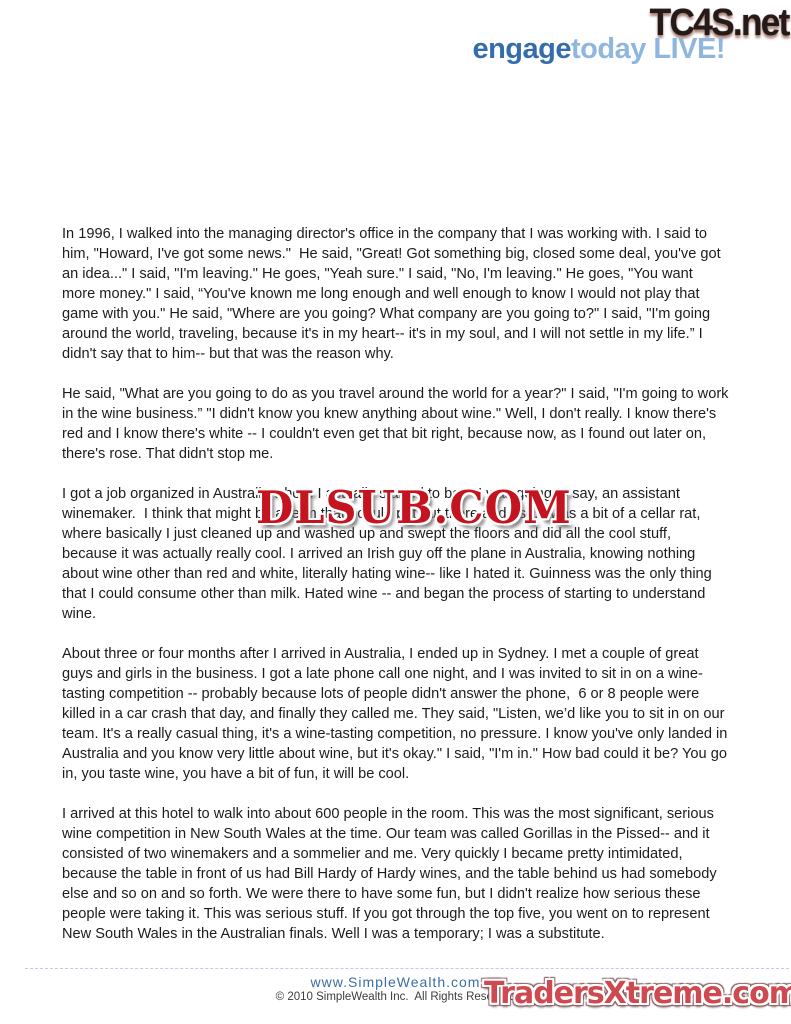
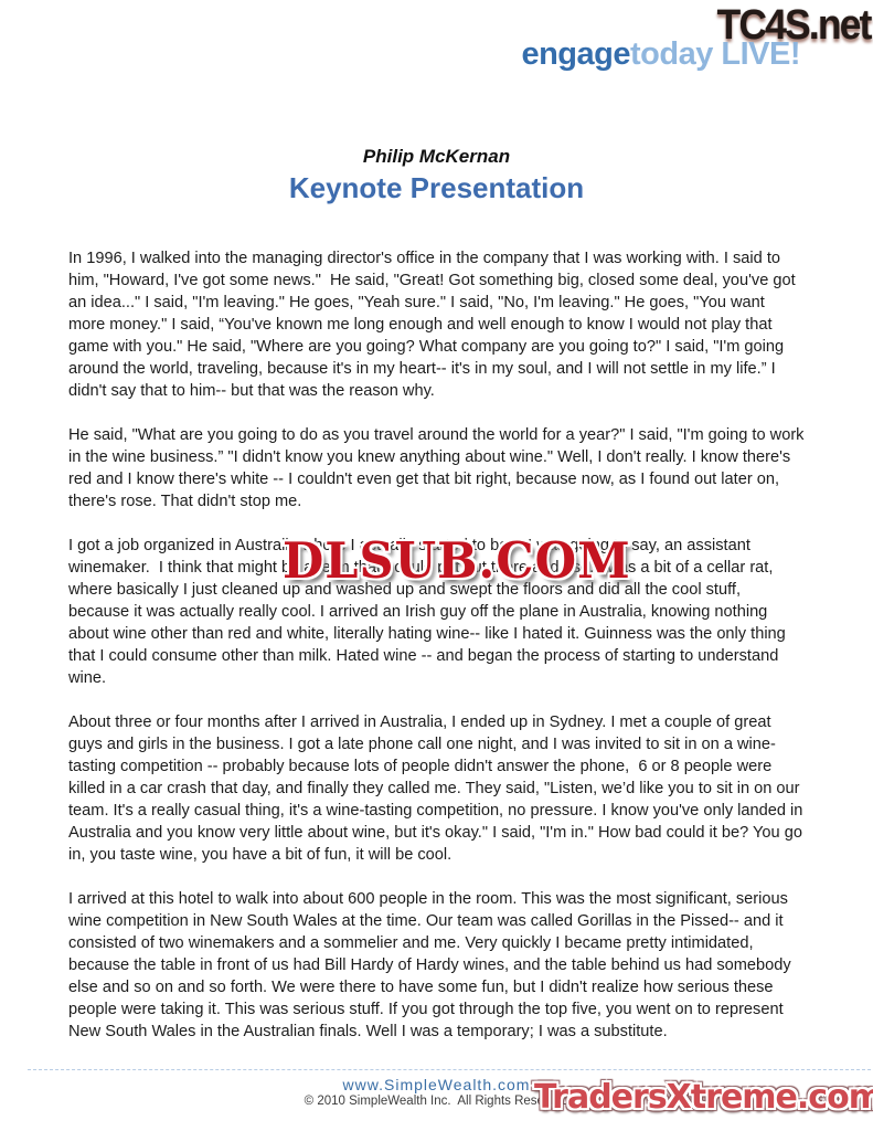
  TC4S.net
  engagetoday LIVE!
+ Philip McKernan
+ Keynote Presentation
  In 1996, I walked into the managing director's office in the company that I was working with. I said to him, "Howard, I've got some news." He said, "Great! Got something big, closed some deal, you've got an idea..." I said, "I'm leaving." He goes, "Yeah sure." I said, "No, I'm leaving." He goes, "You want more money." I said, “You've known me long enough and well enough to know I would not play that game with you." He said, "Where are you going? What company are you going to?" I said, "I'm going around the world, traveling, because it's in my heart-- it's in my soul, and I will not settle in my life.” I didn't say that to him-- but that was the reason why.
  He said, "What are you going to do as you travel around the world for a year?" I said, "I'm going to work in the wine business.” "I didn't know you knew anything about wine." Well, I don't really. I know there's red and I know there's white -- I couldn't even get that bit right, because now, as I found out later on, there's rose. That didn't stop me.
  I got a job organized in Australia where I actually started to be -- I was going to say, an assistant winemaker. I think that might be a term that I could put out there and use. I was a bit of a cellar rat, where basically I just cleaned up and washed up and swept the floors and did all the cool stuff, because it was actually really cool. I arrived an Irish guy off the plane in Australia, knowing nothing about wine other than red and white, literally hating wine-- like I hated it. Guinness was the only thing that I could consume other than milk. Hated wine -- and began the process of starting to understand wine.
  About three or four months after I arrived in Australia, I ended up in Sydney. I met a couple of great guys and girls in the business. I got a late phone call one night, and I was invited to sit in on a wine-tasting competition -- probably because lots of people didn't answer the phone, 6 or 8 people were killed in a car crash that day, and finally they called me. They said, "Listen, we’d like you to sit in on our team. It's a really casual thing, it's a wine-tasting competition, no pressure. I know you've only landed in Australia and you know very little about wine, but it's okay." I said, "I'm in." How bad could it be? You go in, you taste wine, you have a bit of fun, it will be cool.
  I arrived at this hotel to walk into about 600 people in the room. This was the most significant, serious wine competition in New South Wales at the time. Our team was called Gorillas in the Pissed-- and it consisted of two winemakers and a sommelier and me. Very quickly I became pretty intimidated, because the table in front of us had Bill Hardy of Hardy wines, and the table behind us had somebody else and so on and so forth. We were there to have some fun, but I didn't realize how serious these people were taking it. This was serious stuff. If you got through the top five, you went on to represent New South Wales in the Australian finals. Well I was a temporary; I was a substitute.
  DLSUB.COM
  www.SimpleWealth.com
  © 2010 SimpleWealth Inc. All Rights Reserved
  TradersXtreme.com
